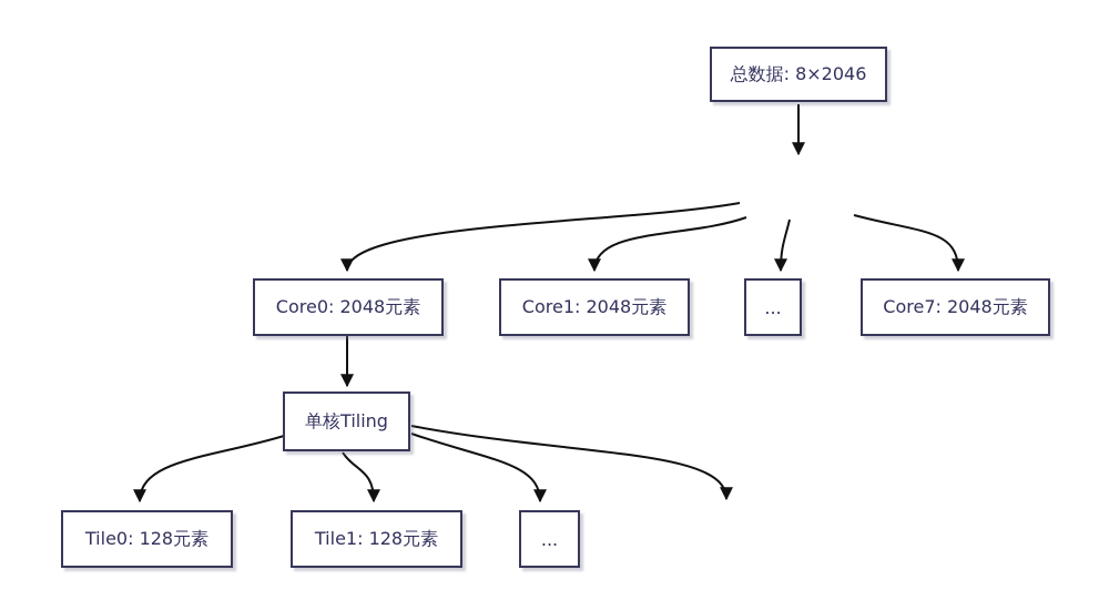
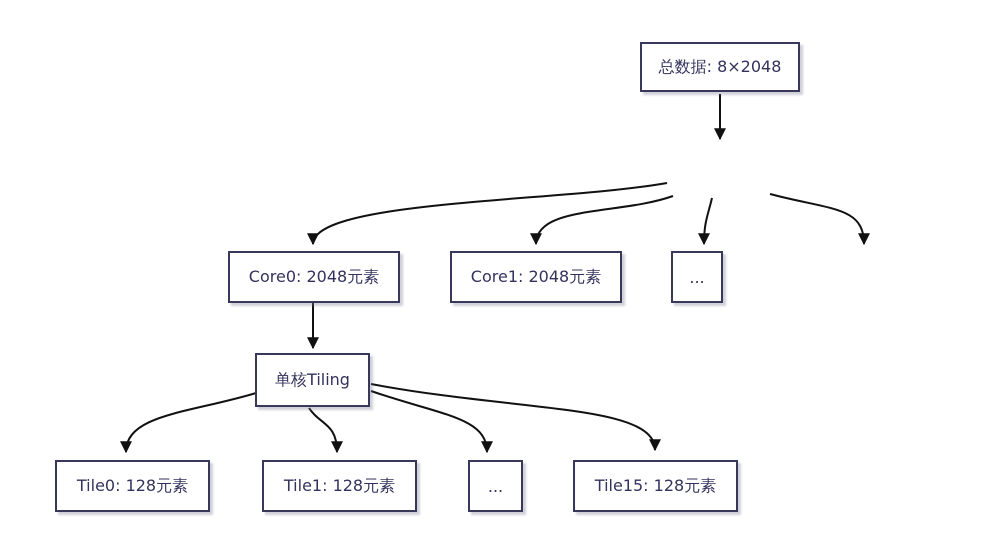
- 总数据: 8×2046
+ 总数据: 8×2048
  Core0: 2048元素
  Core1: 2048元素
  ...
- Core7: 2048元素
  单核Tiling
  Tile0: 128元素
  Tile1: 128元素
  ...
+ Tile15: 128元素
